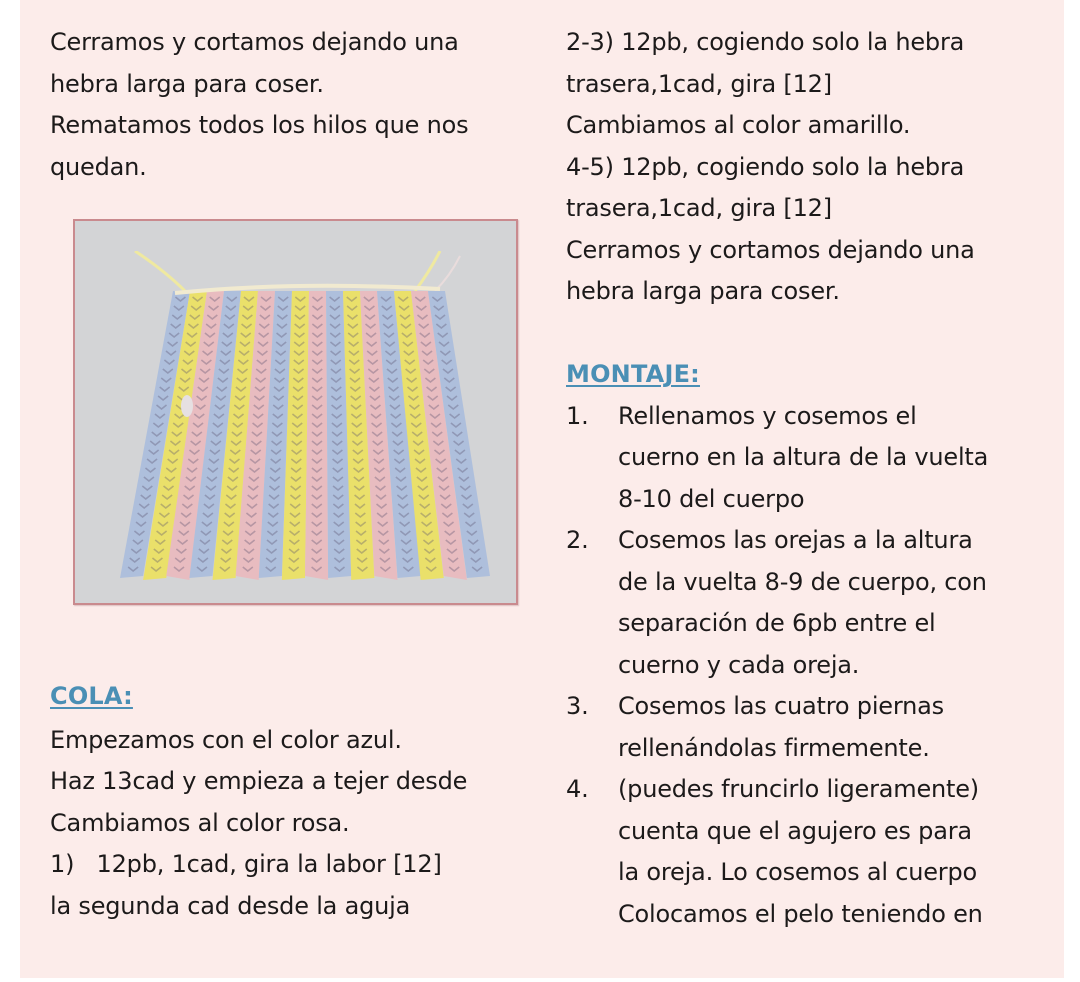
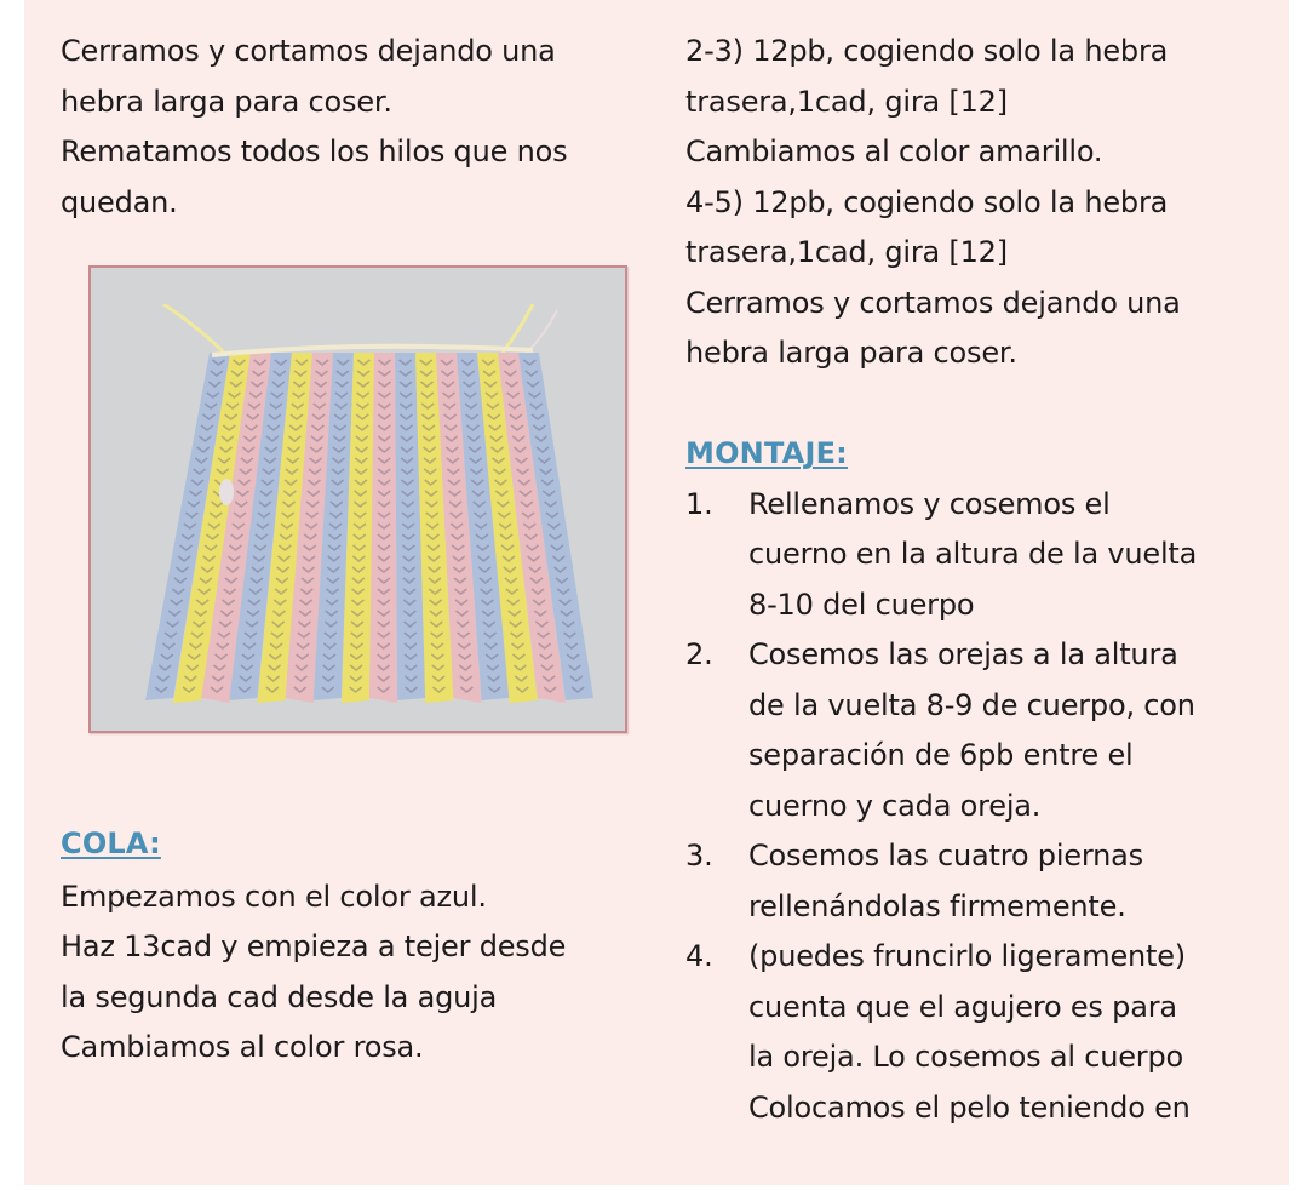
  Cerramos y cortamos dejando una
  hebra larga para coser.
  Rematamos todos los hilos que nos
  quedan.
  COLA:
  Empezamos con el color azul.
  Haz 13cad y empieza a tejer desde
- Cambiamos al color rosa.
+ la segunda cad desde la aguja
- 1) 12pb, 1cad, gira la labor [12]
- la segunda cad desde la aguja
+ Cambiamos al color rosa.
  2-3) 12pb, cogiendo solo la hebra
  trasera,1cad, gira [12]
  Cambiamos al color amarillo.
  4-5) 12pb, cogiendo solo la hebra
  trasera,1cad, gira [12]
  Cerramos y cortamos dejando una
  hebra larga para coser.
  MONTAJE:
  1.
  Rellenamos y cosemos el
  cuerno en la altura de la vuelta
  8-10 del cuerpo
  2.
  Cosemos las orejas a la altura
  de la vuelta 8-9 de cuerpo, con
  separación de 6pb entre el
  cuerno y cada oreja.
  3.
  Cosemos las cuatro piernas
  rellenándolas firmemente.
  4.
  (puedes fruncirlo ligeramente)
  cuenta que el agujero es para
  la oreja. Lo cosemos al cuerpo
  Colocamos el pelo teniendo en
